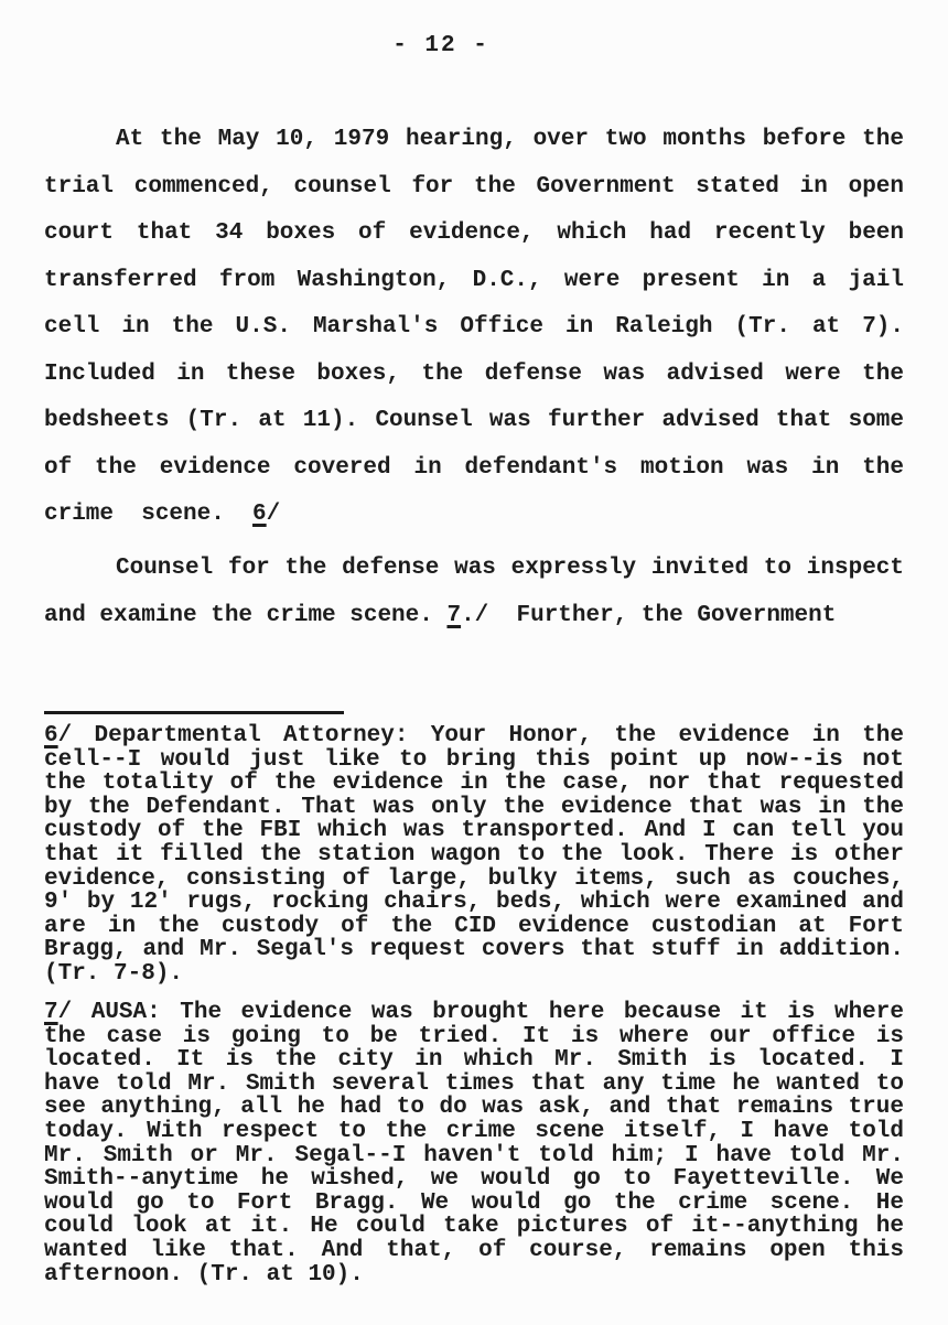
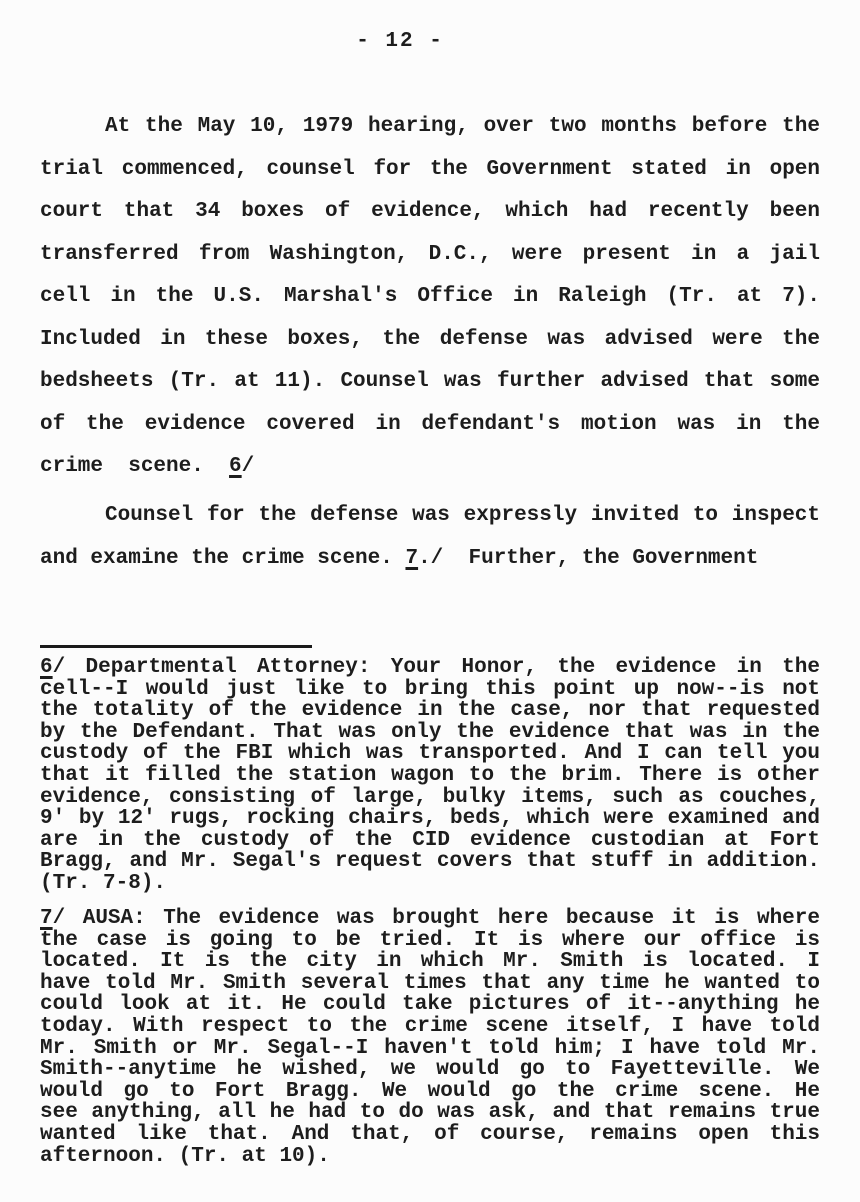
  - 12 -
  At the May 10, 1979 hearing, over two months before the
  trial commenced, counsel for the Government stated in open
  court that 34 boxes of evidence, which had recently been
  transferred from Washington, D.C., were present in a jail
  cell in the U.S. Marshal's Office in Raleigh (Tr. at 7).
  Included in these boxes, the defense was advised were the
  bedsheets (Tr. at 11). Counsel was further advised that some
  of the evidence covered in defendant's motion was in the
  crime scene. 6/
  Counsel for the defense was expressly invited to inspect
  and examine the crime scene. 7./ Further, the Government
  6/ Departmental Attorney: Your Honor, the evidence in the
  cell--I would just like to bring this point up now--is not
  the totality of the evidence in the case, nor that requested
  by the Defendant. That was only the evidence that was in the
  custody of the FBI which was transported. And I can tell you
- that it filled the station wagon to the look. There is other
+ that it filled the station wagon to the brim. There is other
  evidence, consisting of large, bulky items, such as couches,
  9' by 12' rugs, rocking chairs, beds, which were examined and
  are in the custody of the CID evidence custodian at Fort
  Bragg, and Mr. Segal's request covers that stuff in addition.
  (Tr. 7-8).
  7/ AUSA: The evidence was brought here because it is where
  the case is going to be tried. It is where our office is
  located. It is the city in which Mr. Smith is located. I
  have told Mr. Smith several times that any time he wanted to
- see anything, all he had to do was ask, and that remains true
+ could look at it. He could take pictures of it--anything he
  today. With respect to the crime scene itself, I have told
  Mr. Smith or Mr. Segal--I haven't told him; I have told Mr.
  Smith--anytime he wished, we would go to Fayetteville. We
  would go to Fort Bragg. We would go the crime scene. He
- could look at it. He could take pictures of it--anything he
+ see anything, all he had to do was ask, and that remains true
  wanted like that. And that, of course, remains open this
  afternoon. (Tr. at 10).
